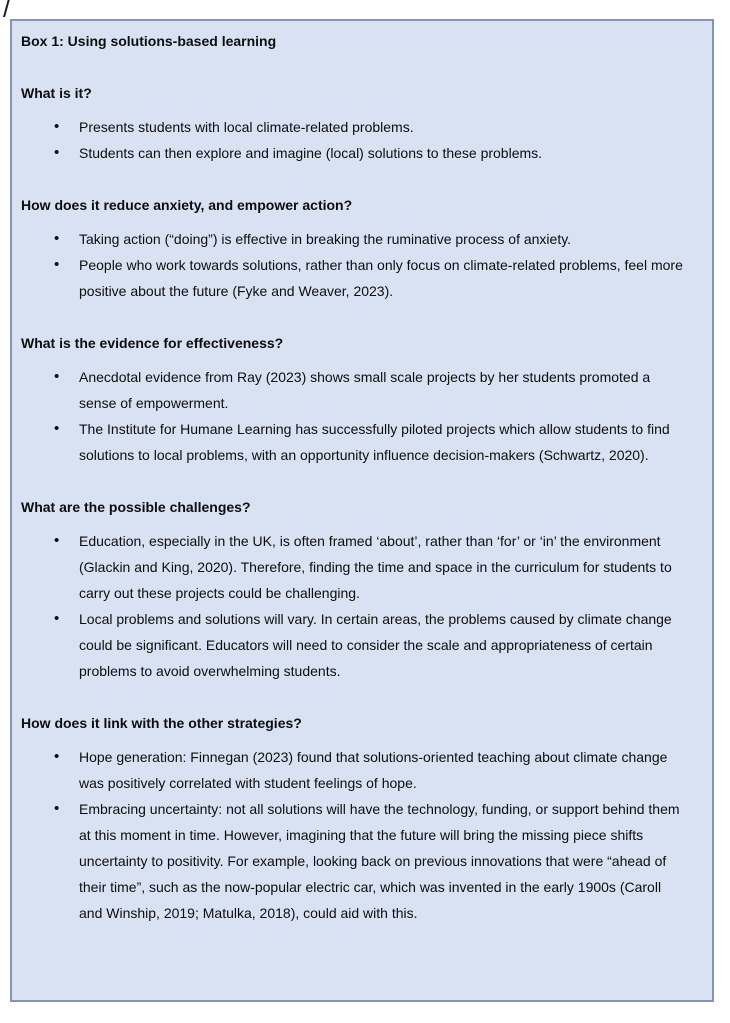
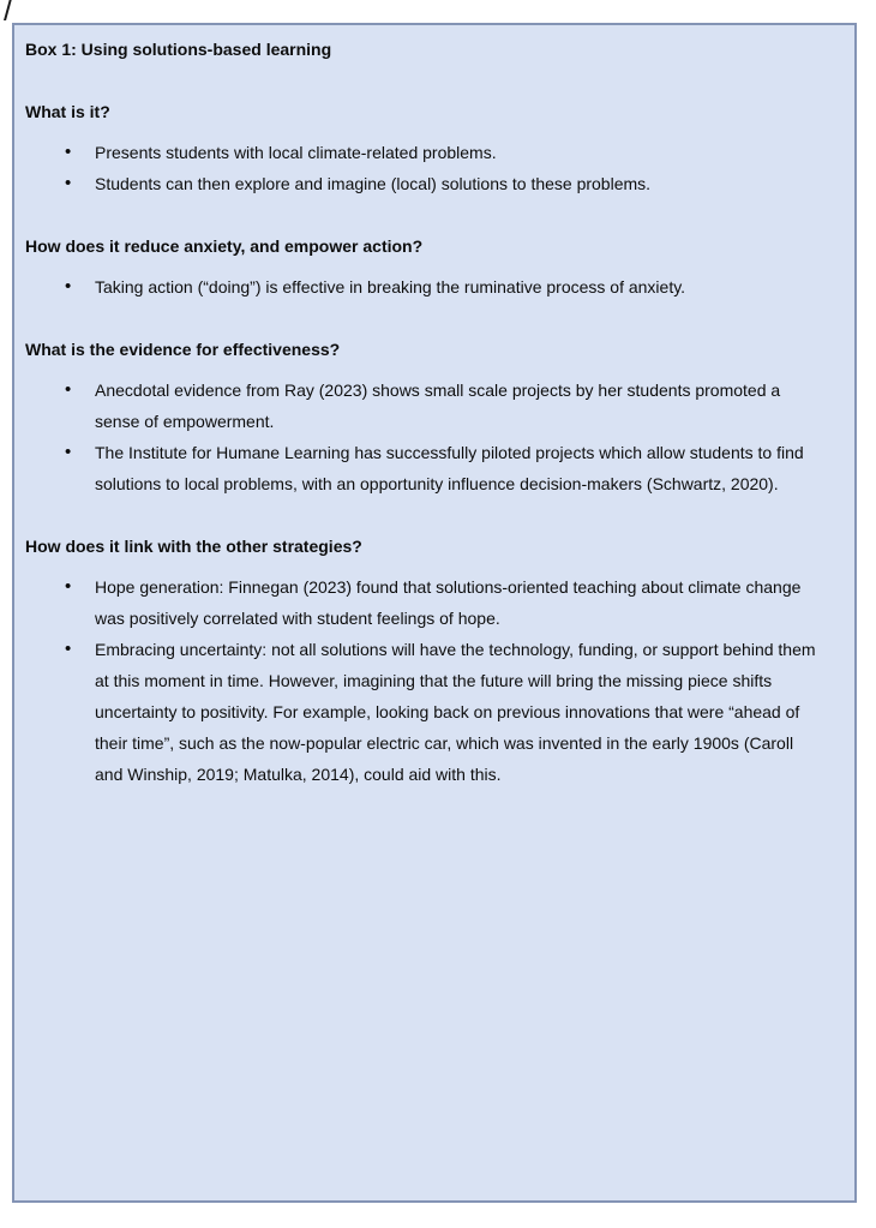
  /
  Box 1: Using solutions-based learning
  What is it?
  Presents students with local climate-related problems.
  Students can then explore and imagine (local) solutions to these problems.
  How does it reduce anxiety, and empower action?
  Taking action (“doing”) is effective in breaking the ruminative process of anxiety.
- People who work towards solutions, rather than only focus on climate-related problems, feel more positive about the future (Fyke and Weaver, 2023).
  What is the evidence for effectiveness?
  Anecdotal evidence from Ray (2023) shows small scale projects by her students promoted a sense of empowerment.
  The Institute for Humane Learning has successfully piloted projects which allow students to find solutions to local problems, with an opportunity influence decision-makers (Schwartz, 2020).
- What are the possible challenges?
- Education, especially in the UK, is often framed ‘about’, rather than ‘for’ or ‘in’ the environment (Glackin and King, 2020). Therefore, finding the time and space in the curriculum for students to carry out these projects could be challenging.
- Local problems and solutions will vary. In certain areas, the problems caused by climate change could be significant. Educators will need to consider the scale and appropriateness of certain problems to avoid overwhelming students.
  How does it link with the other strategies?
  Hope generation: Finnegan (2023) found that solutions-oriented teaching about climate change was positively correlated with student feelings of hope.
- Embracing uncertainty: not all solutions will have the technology, funding, or support behind them at this moment in time. However, imagining that the future will bring the missing piece shifts uncertainty to positivity. For example, looking back on previous innovations that were “ahead of their time”, such as the now-popular electric car, which was invented in the early 1900s (Caroll and Winship, 2019; Matulka, 2018), could aid with this.
+ Embracing uncertainty: not all solutions will have the technology, funding, or support behind them at this moment in time. However, imagining that the future will bring the missing piece shifts uncertainty to positivity. For example, looking back on previous innovations that were “ahead of their time”, such as the now-popular electric car, which was invented in the early 1900s (Caroll and Winship, 2019; Matulka, 2014), could aid with this.
